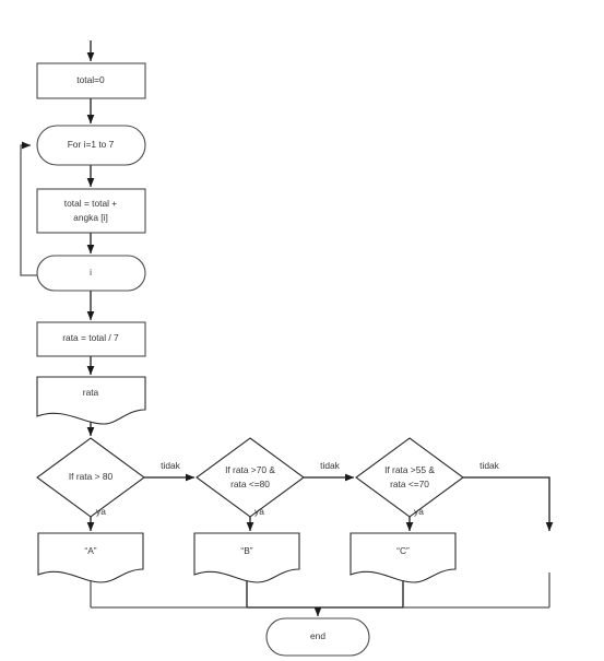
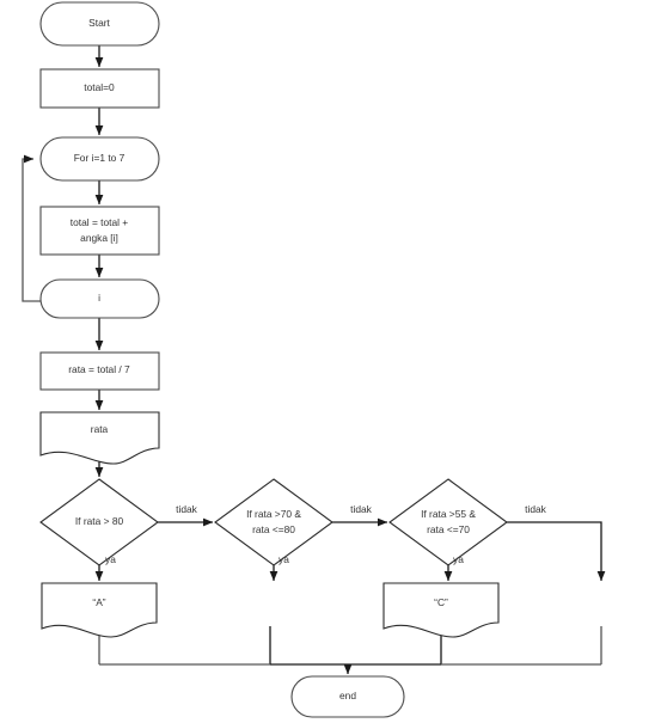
+ Start
  total=0
  For i=1 to 7
  total = total +
  angka [i]
  i
  rata = total / 7
  rata
  If rata > 80
  If rata >70 &
  rata <=80
  If rata >55 &
  rata <=70
  “A”
- “B”
  “C”
  end
  tidak
  tidak
  tidak
  ya
  ya
  ya
